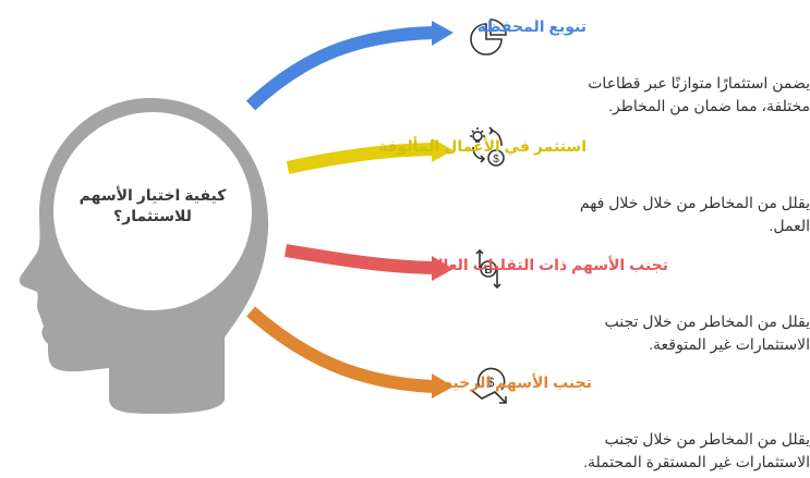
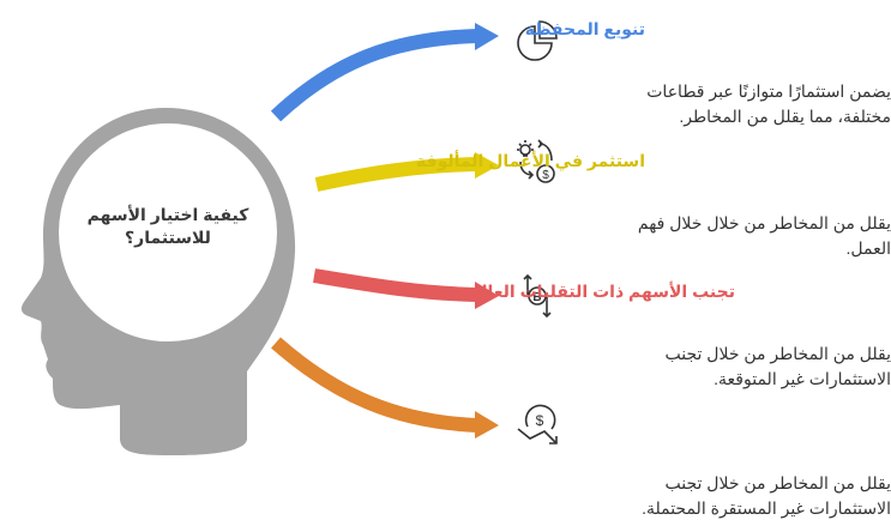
  $
  B
  $
  كيفية اختيار الأسهم للاستثمار؟
  تنويع المحفظة
- يضمن استثمارًا متوازنًا عبر قطاعات مختلفة، مما ضمان من المخاطر.
+ يضمن استثمارًا متوازنًا عبر قطاعات مختلفة، مما يقلل من المخاطر.
  استثمر في الأعمال المألوفة
  يقلل من المخاطر من خلال خلال فهم العمل.
  تجنب الأسهم ذات التقلبات العالية
  يقلل من المخاطر من خلال تجنب الاستثمارات غير المتوقعة.
- تجنب الأسهم الرخيصة
  يقلل من المخاطر من خلال تجنب الاستثمارات غير المستقرة المحتملة.
